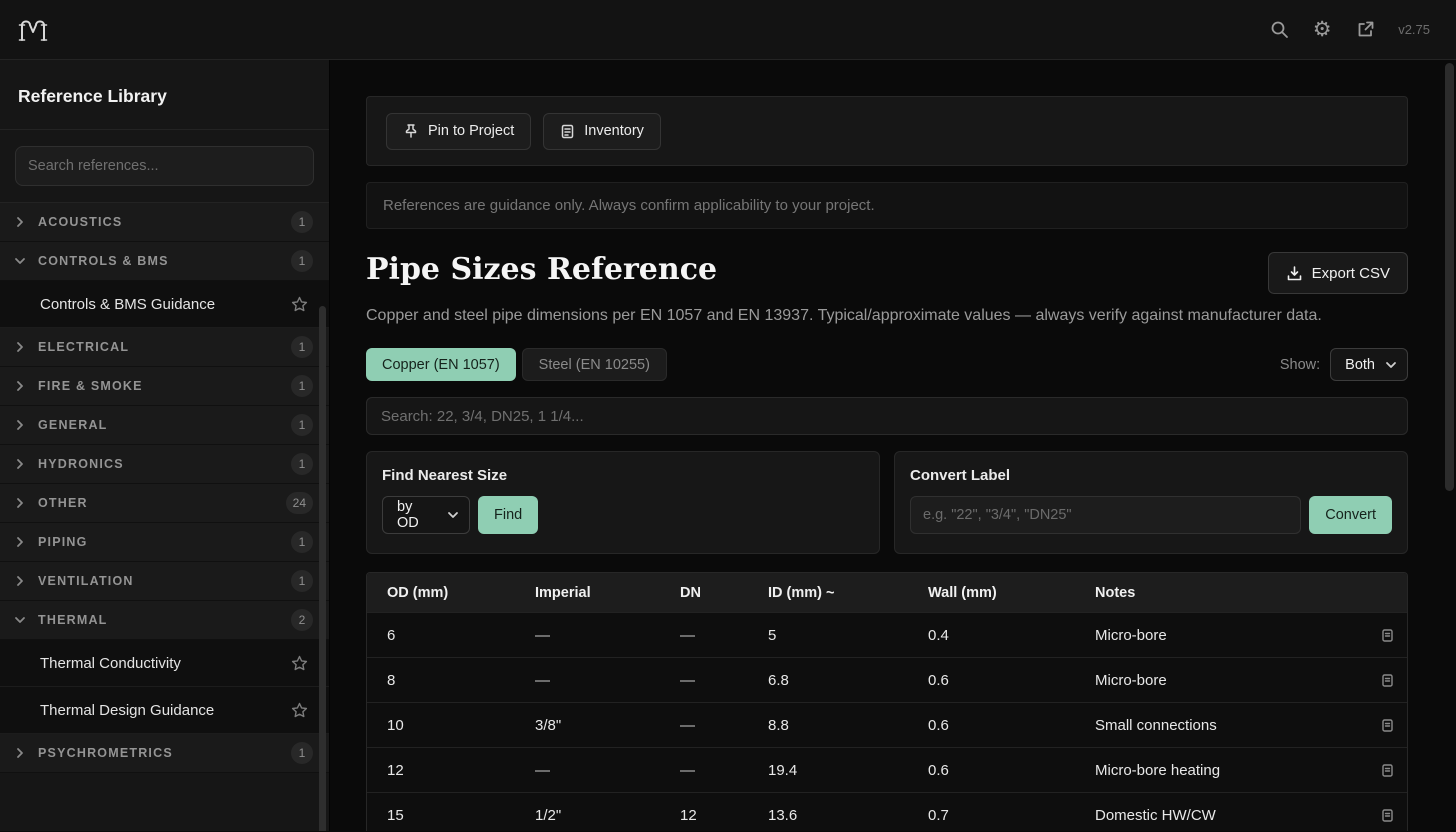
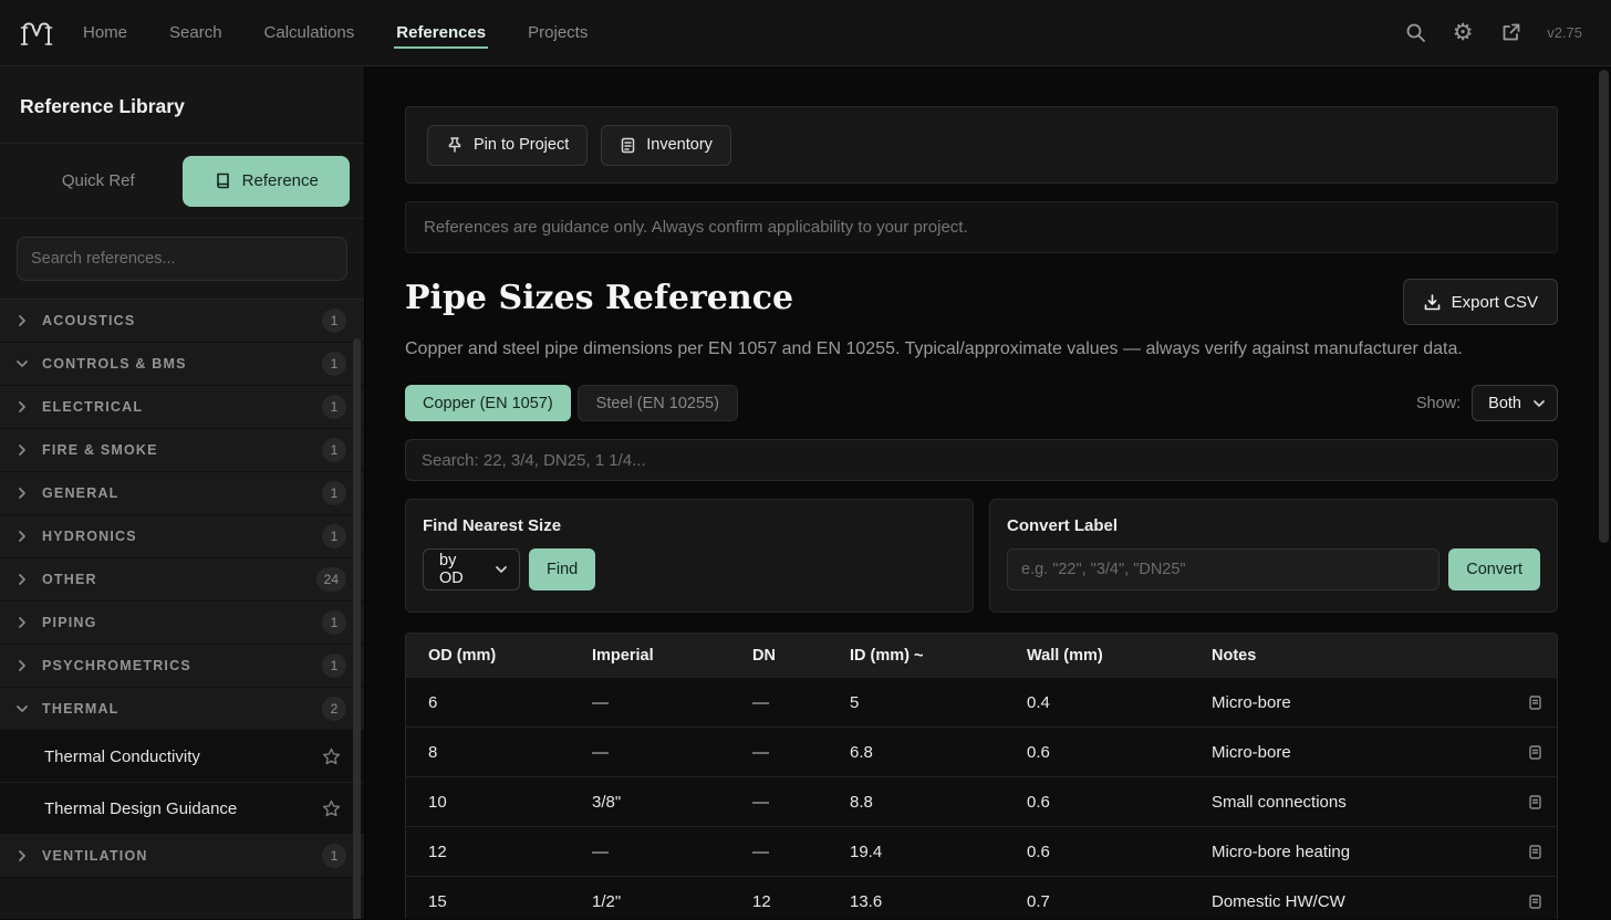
+ Home
+ Search
+ Calculations
+ References
+ Projects
  ⚙
  v2.75
  Reference Library
+ Quick Ref
+ Reference
  Search references...
  ACOUSTICS
  1
  CONTROLS & BMS
  1
- Controls & BMS Guidance
  ELECTRICAL
  1
  FIRE & SMOKE
  1
  GENERAL
  1
  HYDRONICS
  1
  OTHER
  24
  PIPING
  1
- VENTILATION
+ PSYCHROMETRICS
  1
  THERMAL
  2
  Thermal Conductivity
  Thermal Design Guidance
- PSYCHROMETRICS
+ VENTILATION
  1
  Pin to Project
  Inventory
  References are guidance only. Always confirm applicability to your project.
  Pipe Sizes Reference
  Export CSV
- Copper and steel pipe dimensions per EN 1057 and EN 13937. Typical/approximate values — always verify against manufacturer data.
+ Copper and steel pipe dimensions per EN 1057 and EN 10255. Typical/approximate values — always verify against manufacturer data.
  Copper (EN 1057)
  Steel (EN 10255)
  Show:
  Both
  Search: 22, 3/4, DN25, 1 1/4...
  Find Nearest Size
  by OD
  Find
  Convert Label
  e.g. "22", "3/4", "DN25"
  Convert
  OD (mm)
  Imperial
  DN
  ID (mm) ~
  Wall (mm)
  Notes
  6
  —
  —
  5
  0.4
  Micro-bore
  8
  —
  —
  6.8
  0.6
  Micro-bore
  10
  3/8"
  —
  8.8
  0.6
  Small connections
  12
  —
  —
  19.4
  0.6
  Micro-bore heating
  15
  1/2"
  12
  13.6
  0.7
  Domestic HW/CW
